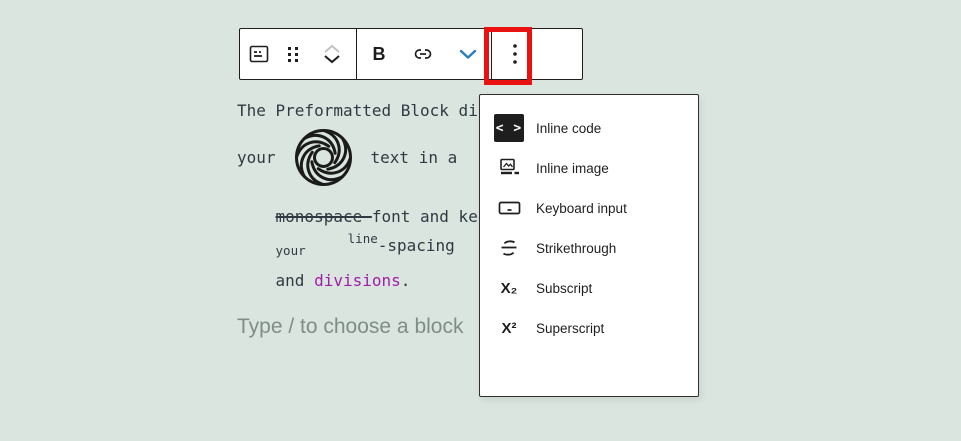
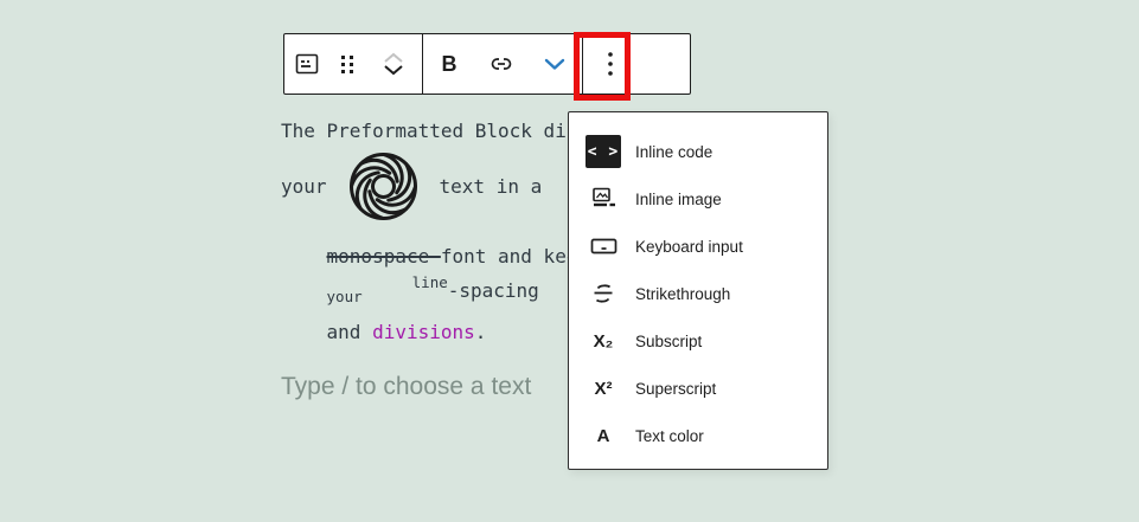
  B
  The Preformatted Block di
  your
  text in a
  monospace font and ke
  yourline-spacing
  and divisions.
- Type / to choose a block
+ Type / to choose a text
  < >
  Inline code
  Inline image
  Keyboard input
  Strikethrough
  X₂
  Subscript
  X²
  Superscript
+ A
+ Text color
